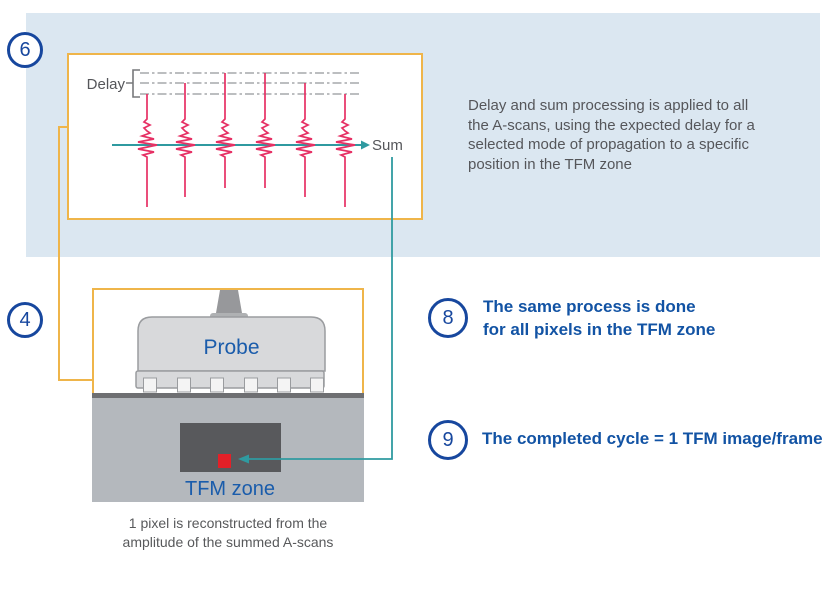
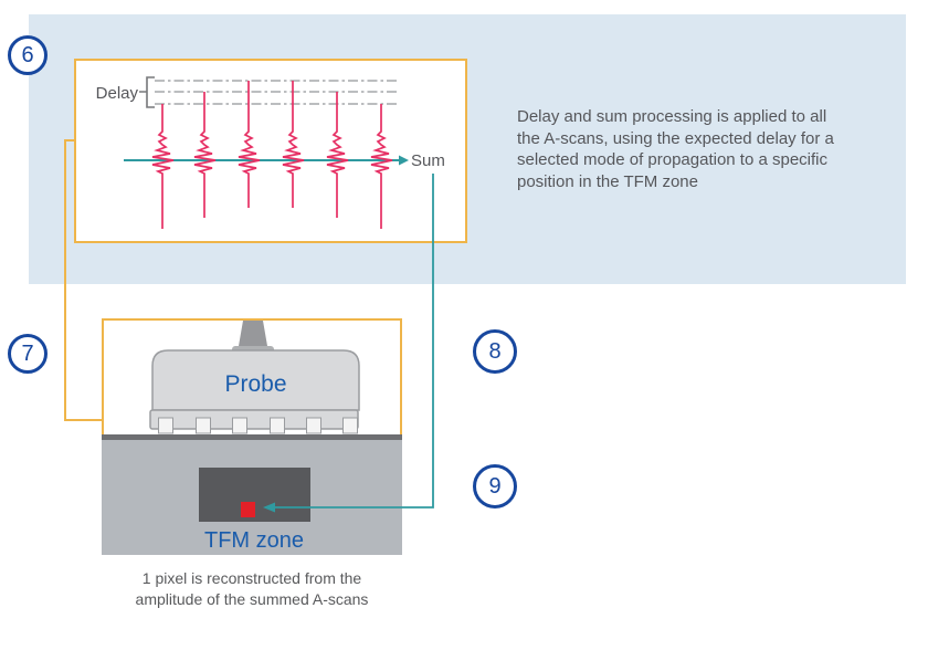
  Delay
  Sum
  Probe
  TFM zone
  6
- 4
+ 7
  8
  9
  Delay and sum processing is applied to all
  the A-scans, using the expected delay for a
  selected mode of propagation to a specific
  position in the TFM zone
- The same process is done
- for all pixels in the TFM zone
- The completed cycle = 1 TFM image/frame
  1 pixel is reconstructed from the
  amplitude of the summed A-scans
